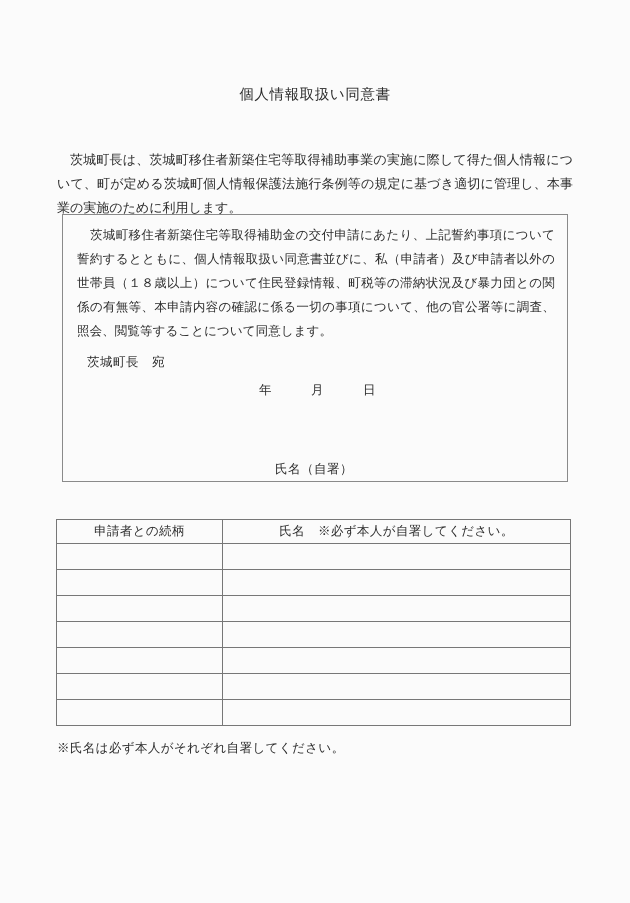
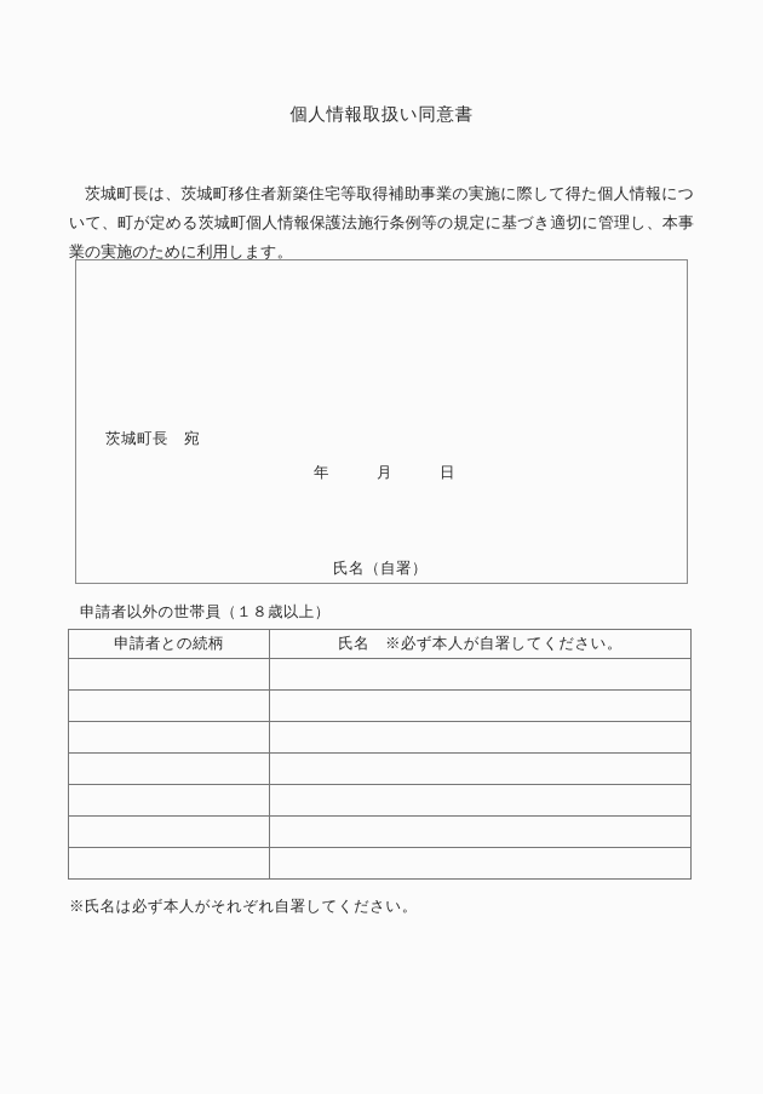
  個人情報取扱い同意書
  茨城町長は、茨城町移住者新築住宅等取得補助事業の実施に際して得た個人情報について、町が定める茨城町個人情報保護法施行条例等の規定に基づき適切に管理し、本事業の実施のために利用します。
- 茨城町移住者新築住宅等取得補助金の交付申請にあたり、上記誓約事項について誓約するとともに、個人情報取扱い同意書並びに、私（申請者）及び申請者以外の世帯員（１８歳以上）について住民登録情報、町税等の滞納状況及び暴力団との関係の有無等、本申請内容の確認に係る一切の事項について、他の官公署等に調査、照会、閲覧等することについて同意します。
  茨城町長 宛
  年 月 日
  氏名（自署）
+ 申請者以外の世帯員（１８歳以上）
  申請者との続柄	氏名 ※必ず本人が自署してください。
  ※氏名は必ず本人がそれぞれ自署してください。
